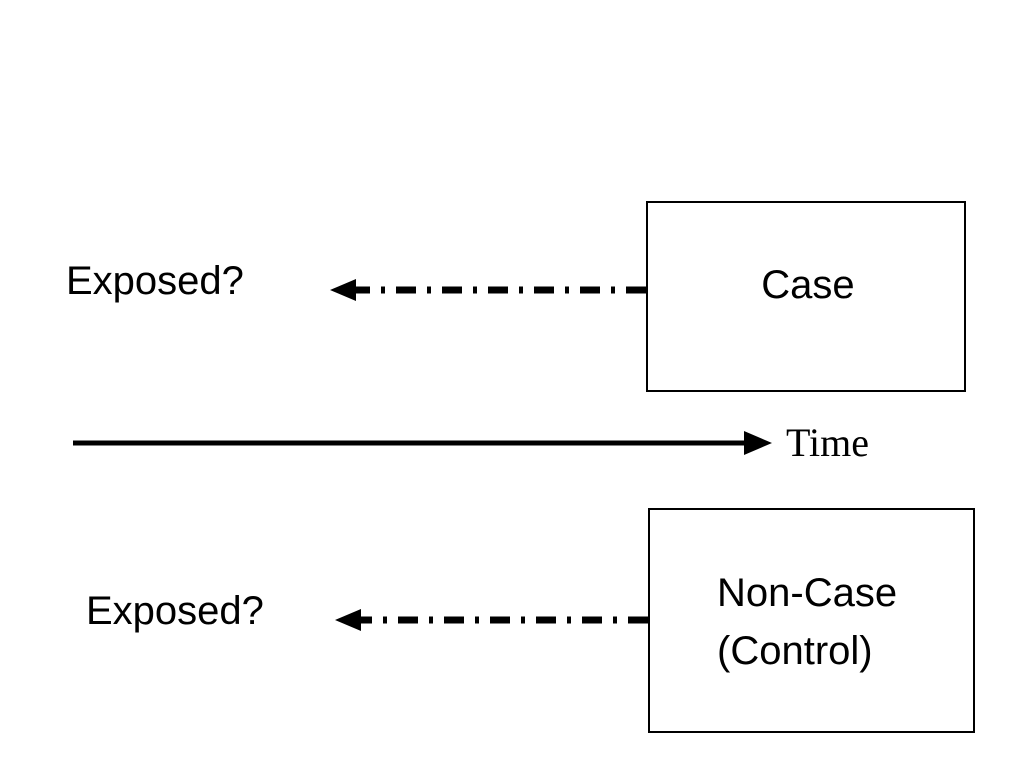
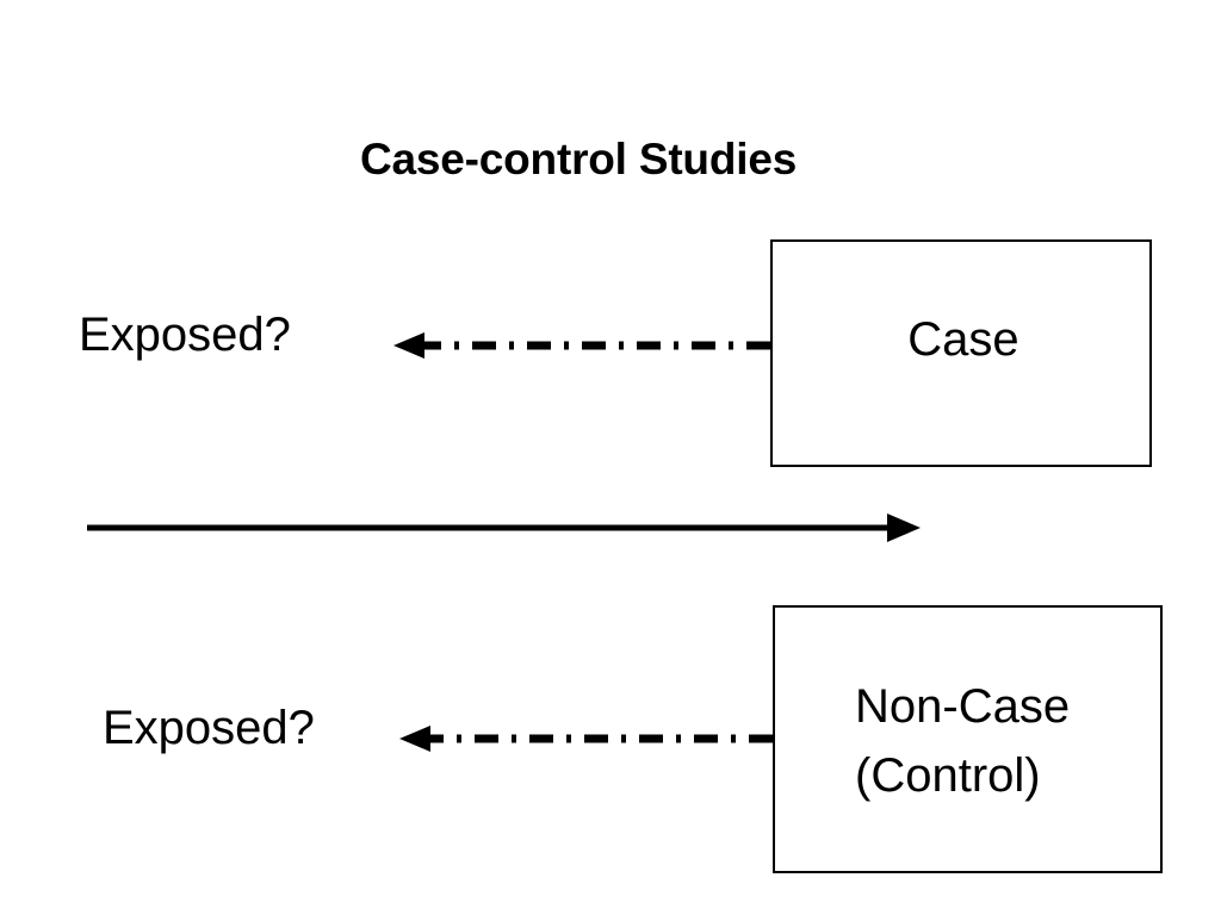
+ Case-control Studies
  Exposed?
  Exposed?
- Time
  Case
  Non-Case
  (Control)
